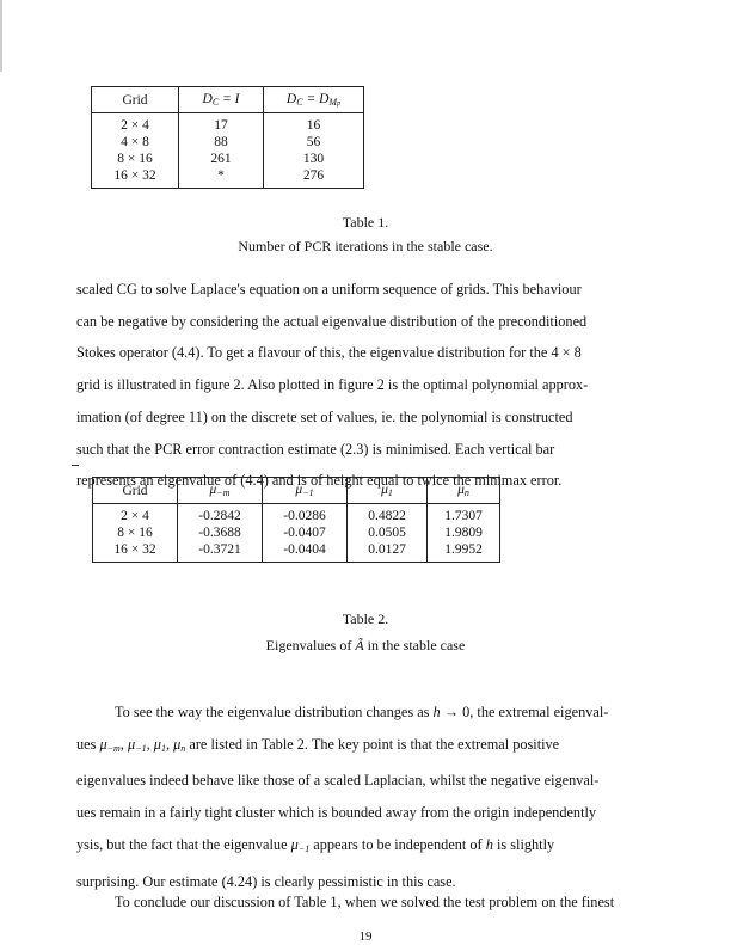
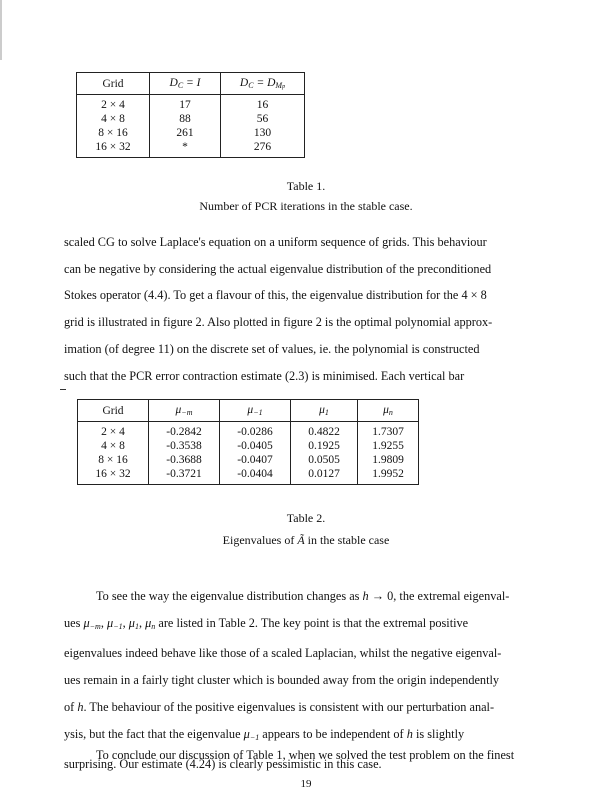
  Grid	DC = I	DC = DM
  2 × 4	17	16
  4 × 8	88	56
  8 × 16	261	130
  16 × 32	*	276
  Table 1.
  Number of PCR iterations in the stable case.
  scaled CG to solve Laplace's equation on a uniform sequence of grids. This behaviour
  can be negative by considering the actual eigenvalue distribution of the preconditioned
  Stokes operator (4.4). To get a flavour of this, the eigenvalue distribution for the 4 × 8
  grid is illustrated in figure 2. Also plotted in figure 2 is the optimal polynomial approx-
  imation (of degree 11) on the discrete set of values, ie. the polynomial is constructed
  such that the PCR error contraction estimate (2.3) is minimised. Each vertical bar
- represents an eigenvalue of (4.4) and is of height equal to twice the minimax error.
  Grid	μ−m	μ−1	μ1	μn
  2 × 4	-0.2842	-0.0286	0.4822	1.7307
+ 4 × 8	-0.3538	-0.0405	0.1925	1.9255
  8 × 16	-0.3688	-0.0407	0.0505	1.9809
  16 × 32	-0.3721	-0.0404	0.0127	1.9952
  Table 2.
  Eigenvalues of Ã in the stable case
  To see the way the eigenvalue distribution changes as h → 0, the extremal eigenval-
  ues μ−m, μ−1, μ1, μn are listed in Table 2. The key point is that the extremal positive
  eigenvalues indeed behave like those of a scaled Laplacian, whilst the negative eigenval-
  ues remain in a fairly tight cluster which is bounded away from the origin independently
+ of h. The behaviour of the positive eigenvalues is consistent with our perturbation anal-
  ysis, but the fact that the eigenvalue μ−1 appears to be independent of h is slightly
  surprising. Our estimate (4.24) is clearly pessimistic in this case.
  To conclude our discussion of Table 1, when we solved the test problem on the finest
  19
